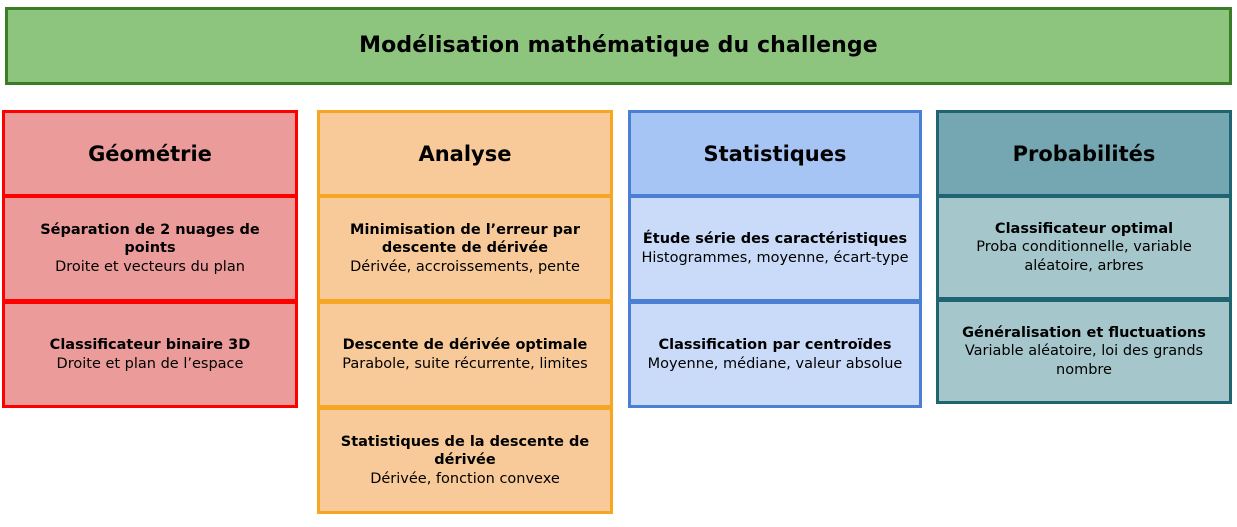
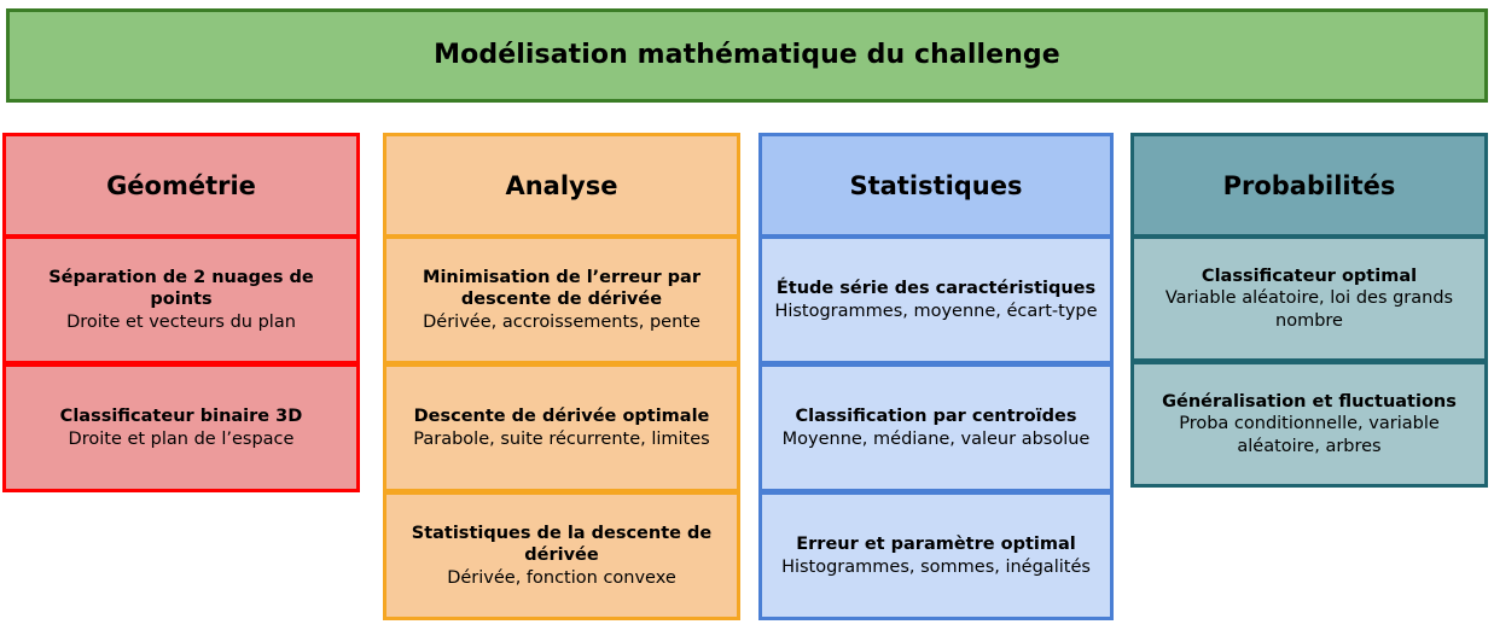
  Modélisation mathématique du challenge
  Géométrie
  Séparation de 2 nuages de points
  Droite et vecteurs du plan
  Classificateur binaire 3D
  Droite et plan de l’espace
  Analyse
  Minimisation de l’erreur par descente de dérivée
  Dérivée, accroissements, pente
  Descente de dérivée optimale
  Parabole, suite récurrente, limites
  Statistiques de la descente de dérivée
  Dérivée, fonction convexe
  Statistiques
  Étude série des caractéristiques
  Histogrammes, moyenne, écart-type
  Classification par centroïdes
  Moyenne, médiane, valeur absolue
+ Erreur et paramètre optimal
+ Histogrammes, sommes, inégalités
  Probabilités
  Classificateur optimal
- Proba conditionnelle, variable aléatoire, arbres
+ Variable aléatoire, loi des grands nombre
  Généralisation et fluctuations
- Variable aléatoire, loi des grands nombre
+ Proba conditionnelle, variable aléatoire, arbres
